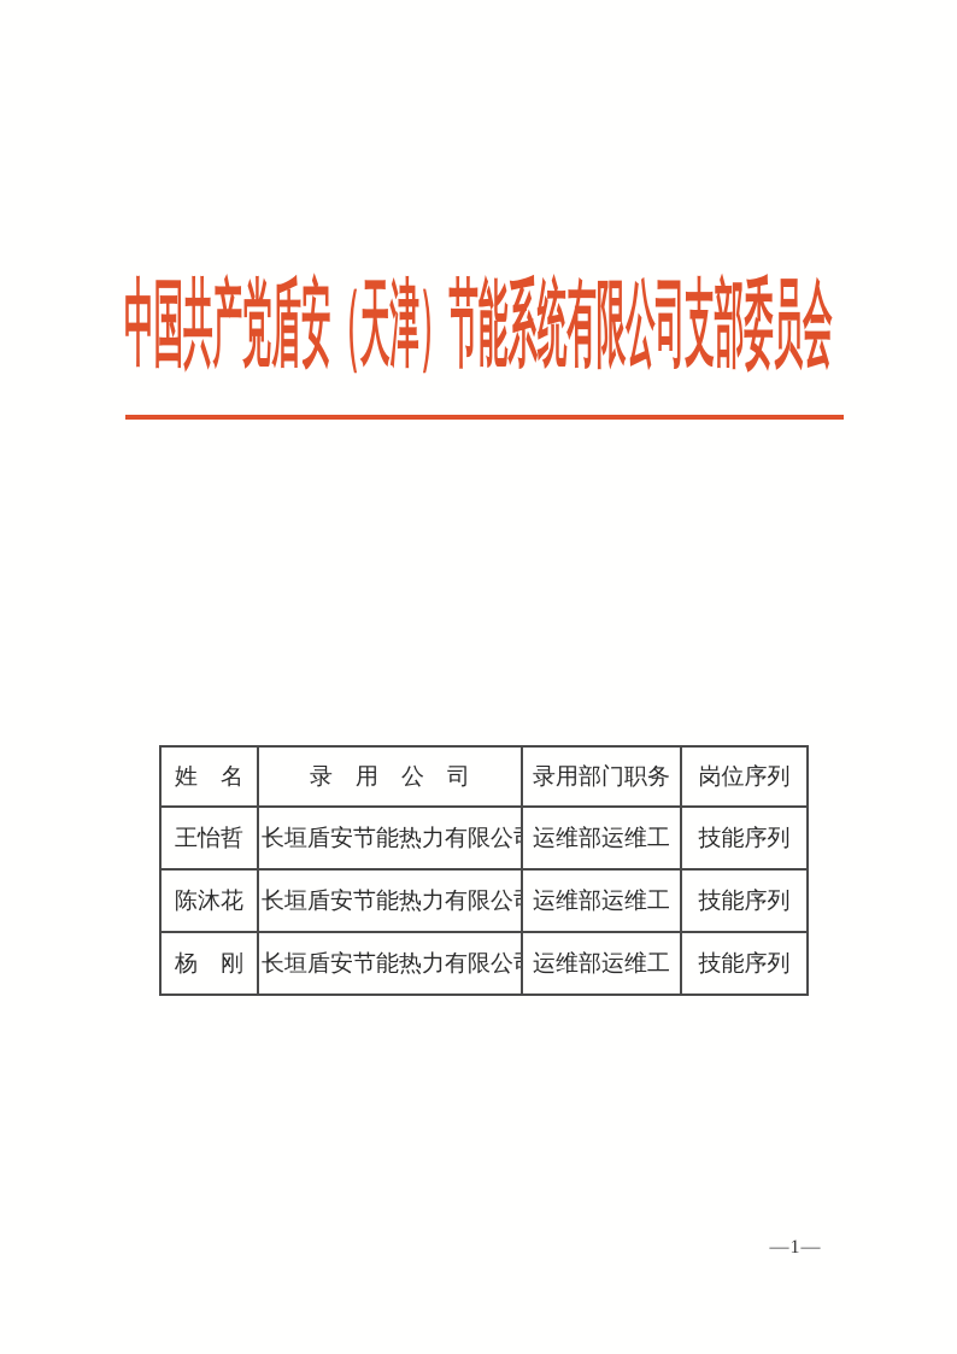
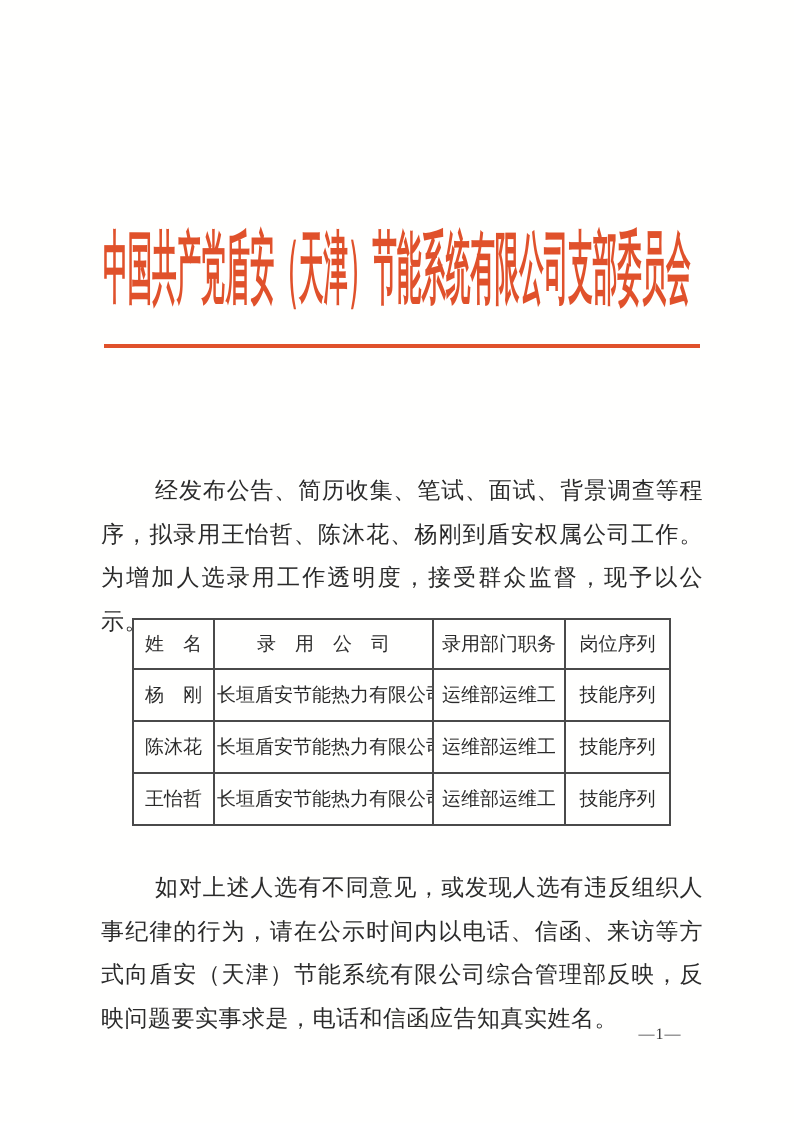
  中国共产党盾安（天津）节能系统有限公司支部委员会
+ 经发布公告、简历收集、笔试、面试、背景调查等程序，拟录用王怡哲、陈沐花、杨刚到盾安权属公司工作。为增加人选录用工作透明度，接受群众监督，现予以公示。
  姓 名	录 用 公 司	录用部门职务	岗位序列
- 王怡哲	长垣盾安节能热力有限公	运维部运维工	技能序列
+ 杨 刚	长垣盾安节能热力有限公	运维部运维工	技能序列
  陈沐花	长垣盾安节能热力有限公	运维部运维工	技能序列
- 杨 刚	长垣盾安节能热力有限公	运维部运维工	技能序列
+ 王怡哲	长垣盾安节能热力有限公	运维部运维工	技能序列
+ 如对上述人选有不同意见，或发现人选有违反组织人事纪律的行为，请在公示时间内以电话、信函、来访等方式向盾安（天津）节能系统有限公司综合管理部反映，反映问题要实事求是，电话和信函应告知真实姓名。
  —1—
